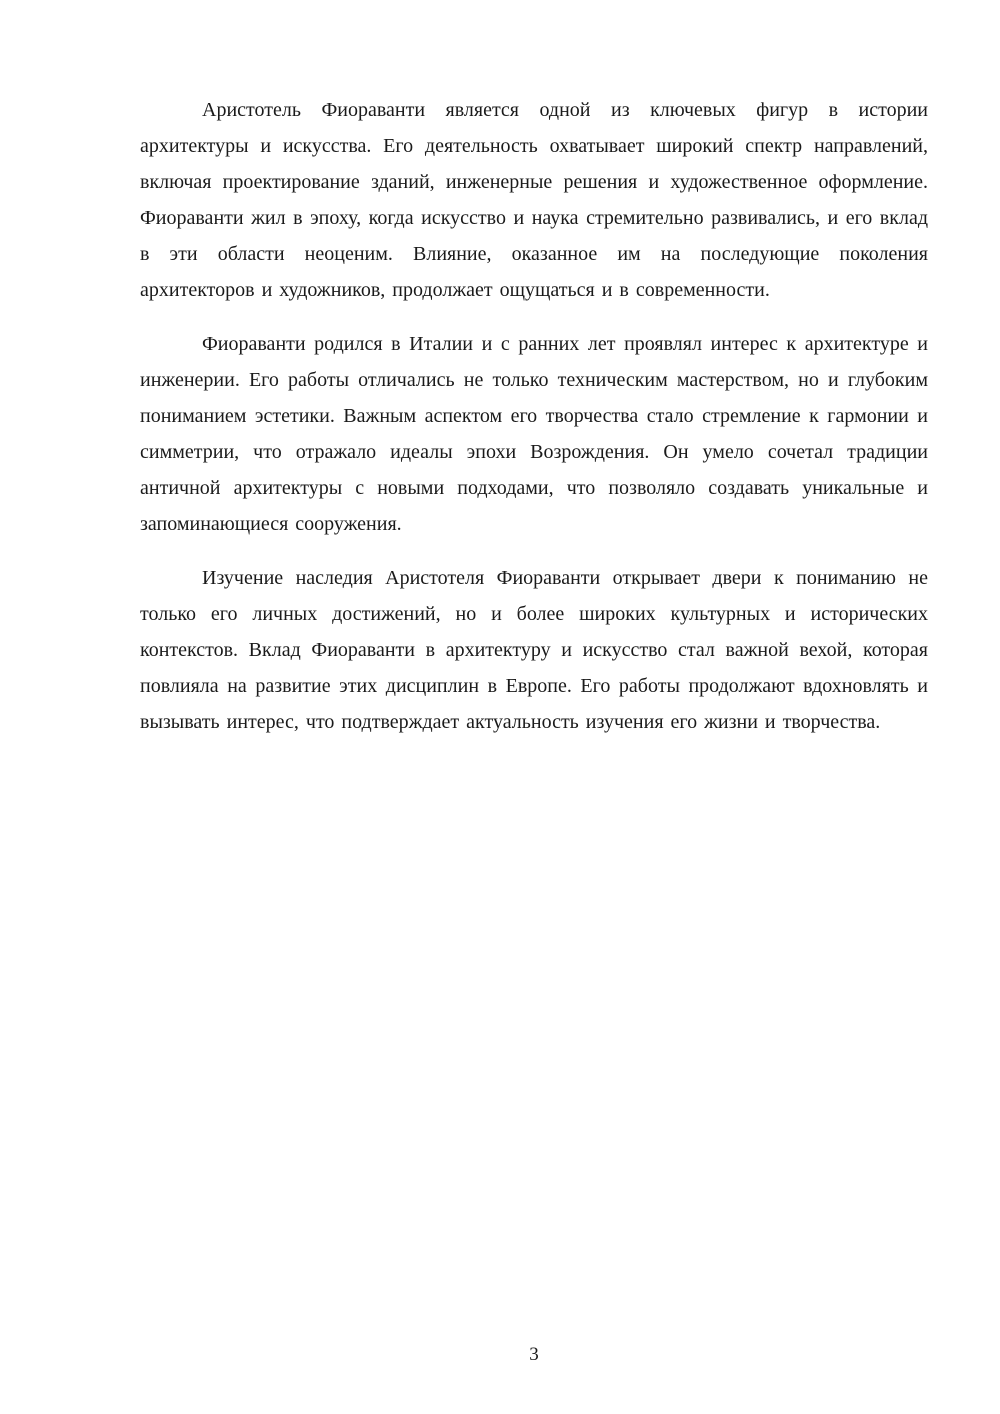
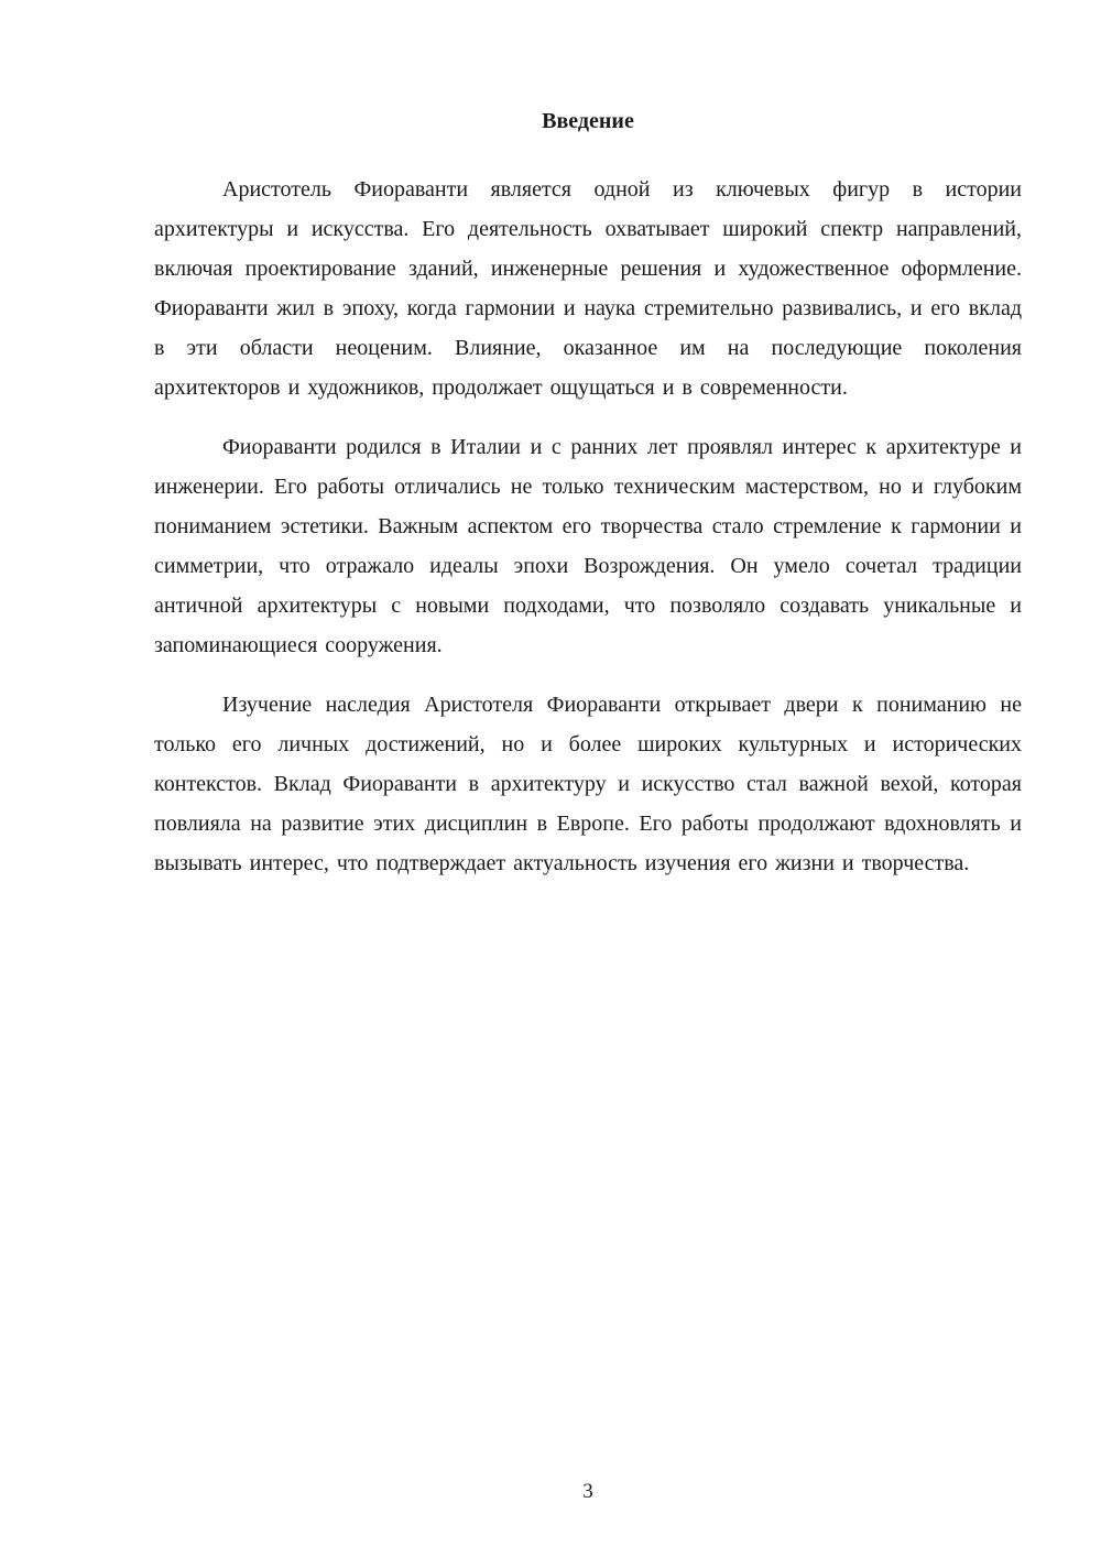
+ Введение
- Аристотель Фиораванти является одной из ключевых фигур в истории архитектуры и искусства. Его деятельность охватывает широкий спектр направлений, включая проектирование зданий, инженерные решения и художественное оформление. Фиораванти жил в эпоху, когда искусство и наука стремительно развивались, и его вклад в эти области неоценим. Влияние, оказанное им на последующие поколения архитекторов и художников, продолжает ощущаться и в современности.
+ Аристотель Фиораванти является одной из ключевых фигур в истории архитектуры и искусства. Его деятельность охватывает широкий спектр направлений, включая проектирование зданий, инженерные решения и художественное оформление. Фиораванти жил в эпоху, когда гармонии и наука стремительно развивались, и его вклад в эти области неоценим. Влияние, оказанное им на последующие поколения архитекторов и художников, продолжает ощущаться и в современности.
  Фиораванти родился в Италии и с ранних лет проявлял интерес к архитектуре и инженерии. Его работы отличались не только техническим мастерством, но и глубоким пониманием эстетики. Важным аспектом его творчества стало стремление к гармонии и симметрии, что отражало идеалы эпохи Возрождения. Он умело сочетал традиции античной архитектуры с новыми подходами, что позволяло создавать уникальные и запоминающиеся сооружения.
  Изучение наследия Аристотеля Фиораванти открывает двери к пониманию не только его личных достижений, но и более широких культурных и исторических контекстов. Вклад Фиораванти в архитектуру и искусство стал важной вехой, которая повлияла на развитие этих дисциплин в Европе. Его работы продолжают вдохновлять и вызывать интерес, что подтверждает актуальность изучения его жизни и творчества.
  3
